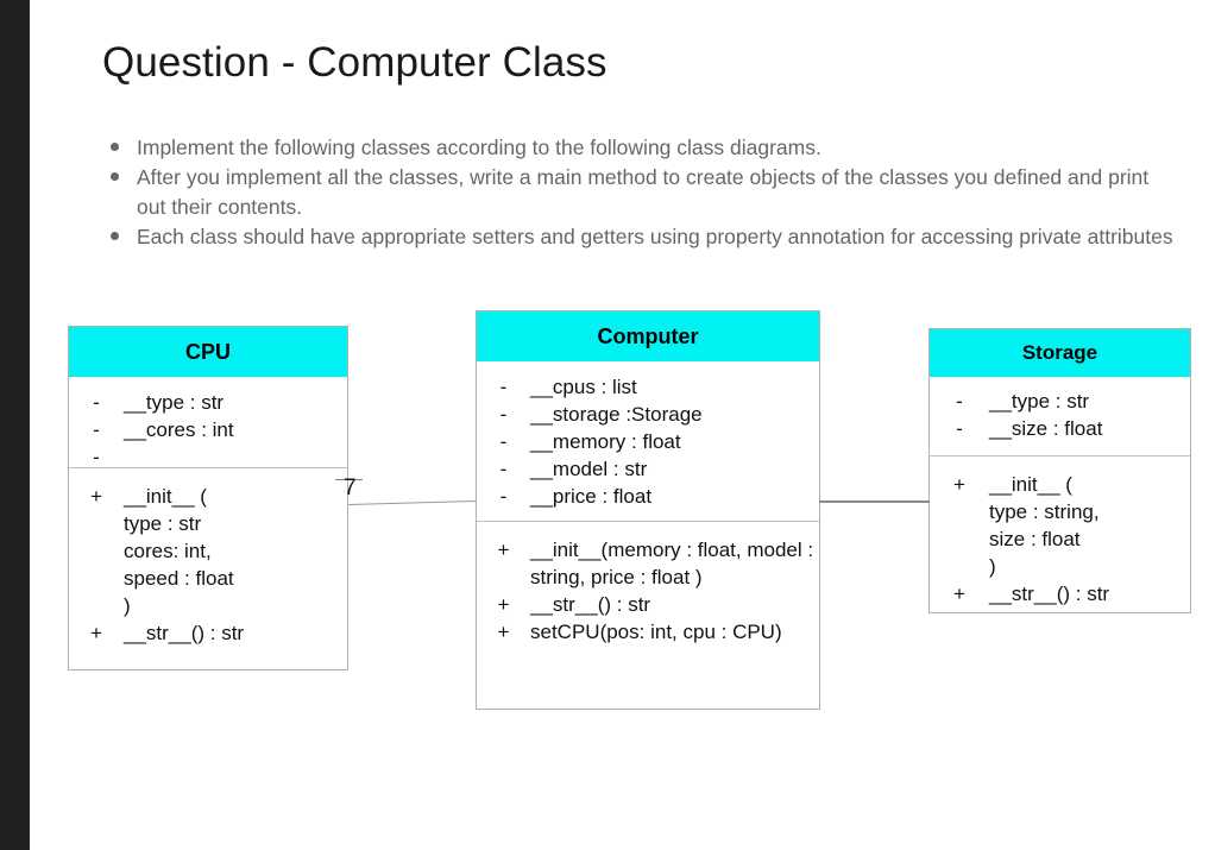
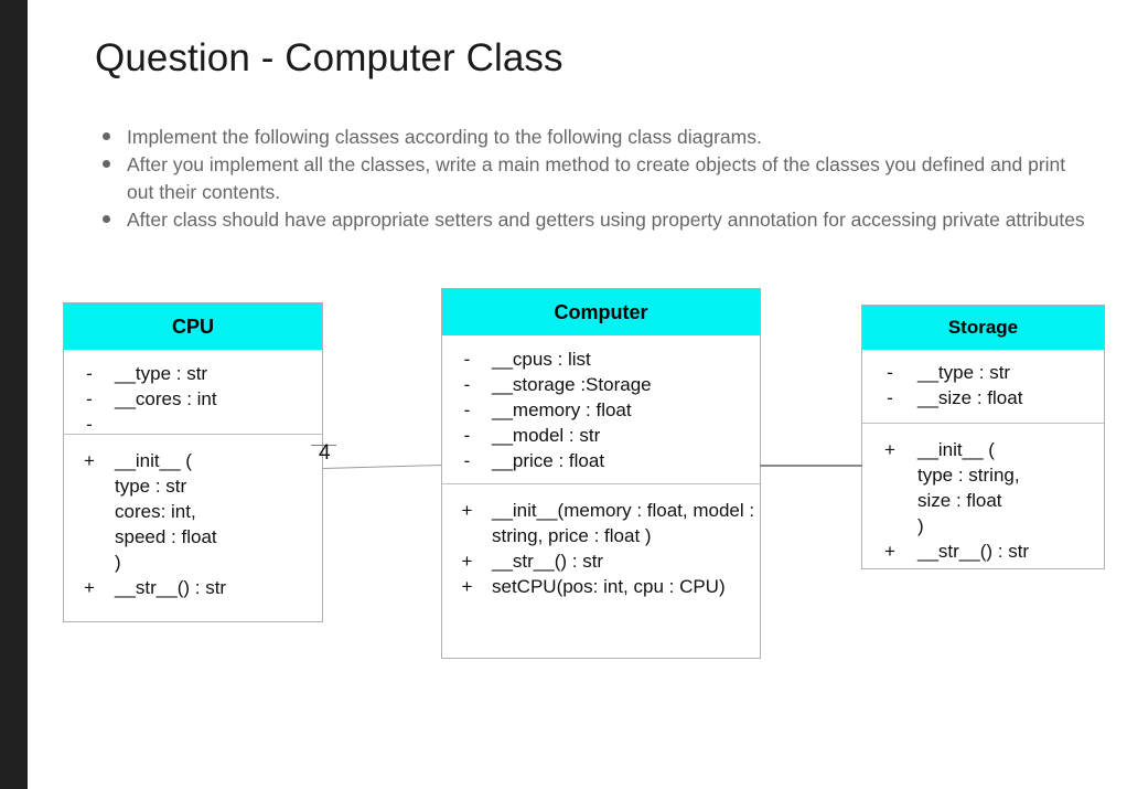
  Question - Computer Class
  Implement the following classes according to the following class diagrams.
  After you implement all the classes, write a main method to create objects of the classes you defined and print out their contents.
- Each class should have appropriate setters and getters using property annotation for accessing private attributes
+ After class should have appropriate setters and getters using property annotation for accessing private attributes
  CPU
  -
  __type : str
  -
  __cores : int
  -
  +
  __init__ (
  type : str
  cores: int,
  speed : float
  )
  +
  __str__() : str
  Computer
  -
  __cpus : list
  -
  __storage :Storage
  -
  __memory : float
  -
  __model : str
  -
  __price : float
  +
  __init__(memory : float, model : string, price : float )
  +
  __str__() : str
  +
  setCPU(pos: int, cpu : CPU)
  Storage
  -
  __type : str
  -
  __size : float
  +
  __init__ (
  type : string,
  size : float
  )
  +
  __str__() : str
- 7
+ 4
